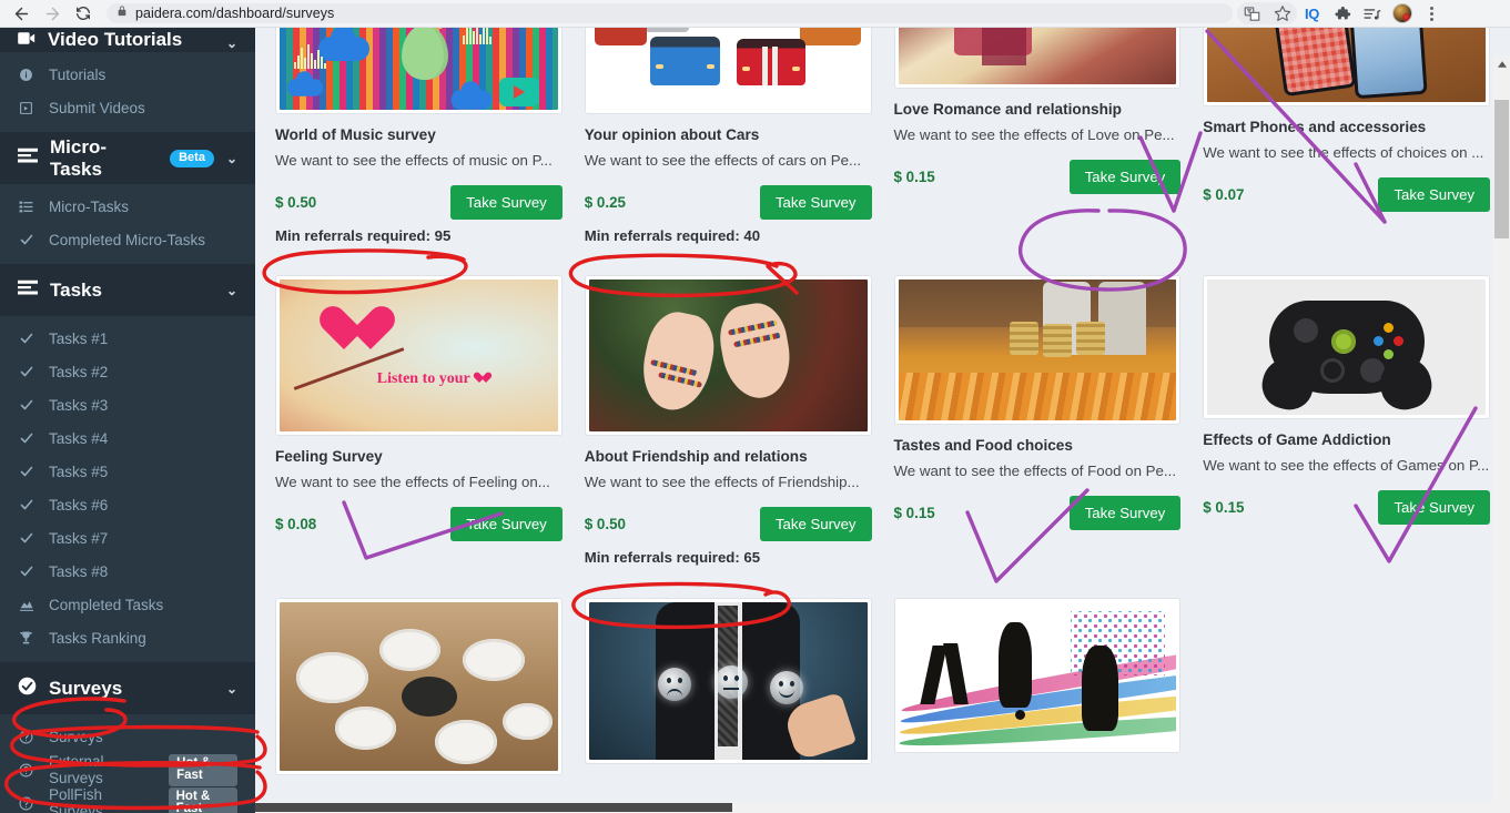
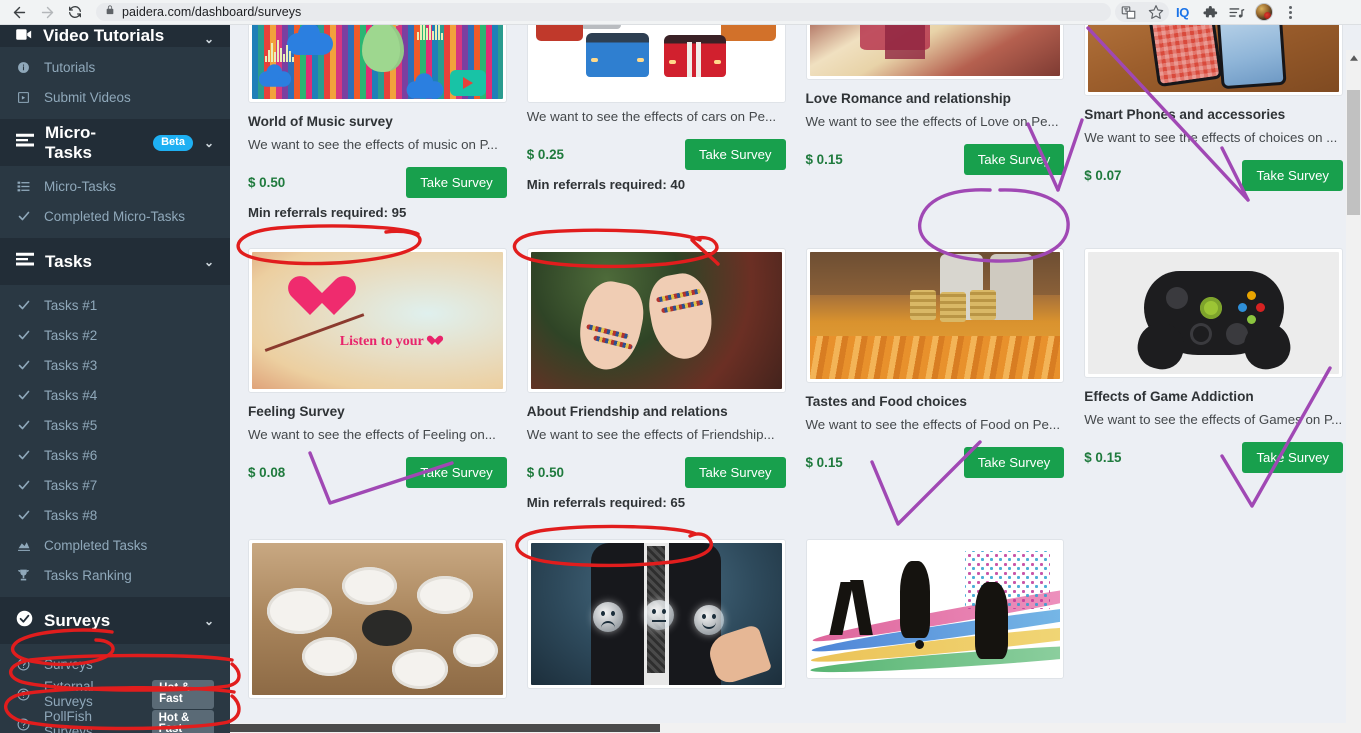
  paidera.com/dashboard/surveys
  IQ
  Video Tutorials
  ⌄
  Tutorials
  Submit Videos
  Micro-Tasks
  Beta
  ⌄
  Micro-Tasks
  Completed Micro-Tasks
  Tasks
  ⌄
  Tasks #1
  Tasks #2
  Tasks #3
  Tasks #4
  Tasks #5
  Tasks #6
  Tasks #7
  Tasks #8
  Completed Tasks
  Tasks Ranking
  Surveys
  ⌄
  rnal Surveys
  PollFish Surveys
  World of Music survey
  We want to see the effects of music on P...
  $ 0.50
  Take Survey
  Min referrals required: 95
- Your opinion about Cars
  We want to see the effects of cars on Pe...
  $ 0.25
  Take Survey
  Min referrals required: 40
  Love Romance and relationship
  We want to see the effects of Love on Pe...
  $ 0.15
  Take Survey
  Smart Phones and accessories
  We want to see the effects of choices on ...
  $ 0.07
  Take Survey
  Listen to your
  Feeling Survey
  We want to see the effects of Feeling on...
  $ 0.08
  ake Survey
  About Friendship and relations
  We want to see the effects of Friendship...
  $ 0.50
  Take Survey
  Min referrals required: 65
  Tastes and Food choices
  We want to see the effects of Food on Pe...
  $ 0.15
  Take Survey
  Effects of Game Addiction
  We want to see the effects of Games on P...
  $ 0.15
  Tak Survey
